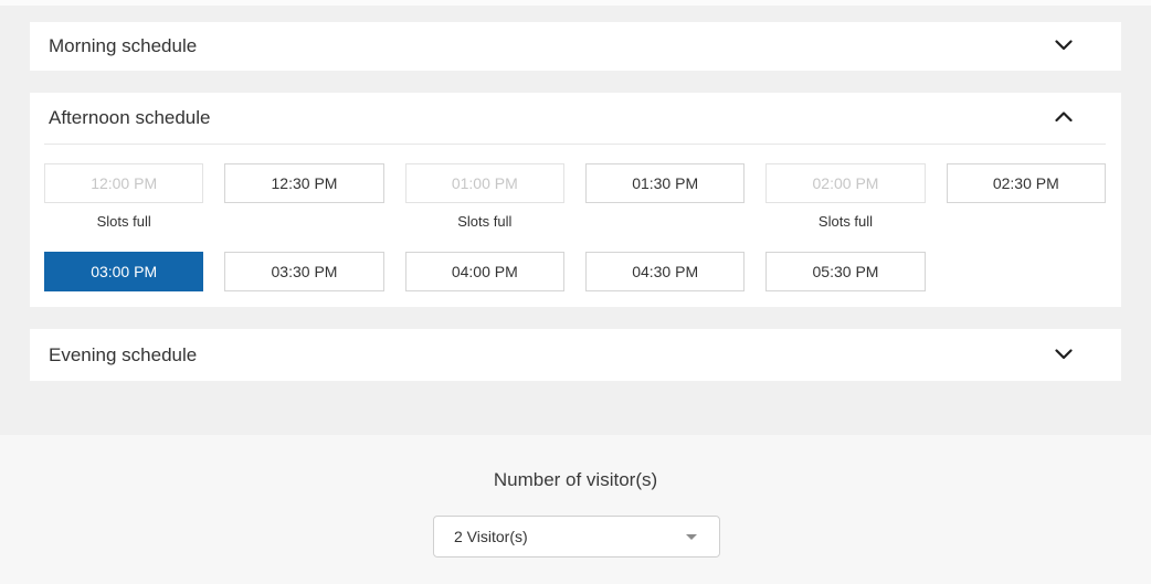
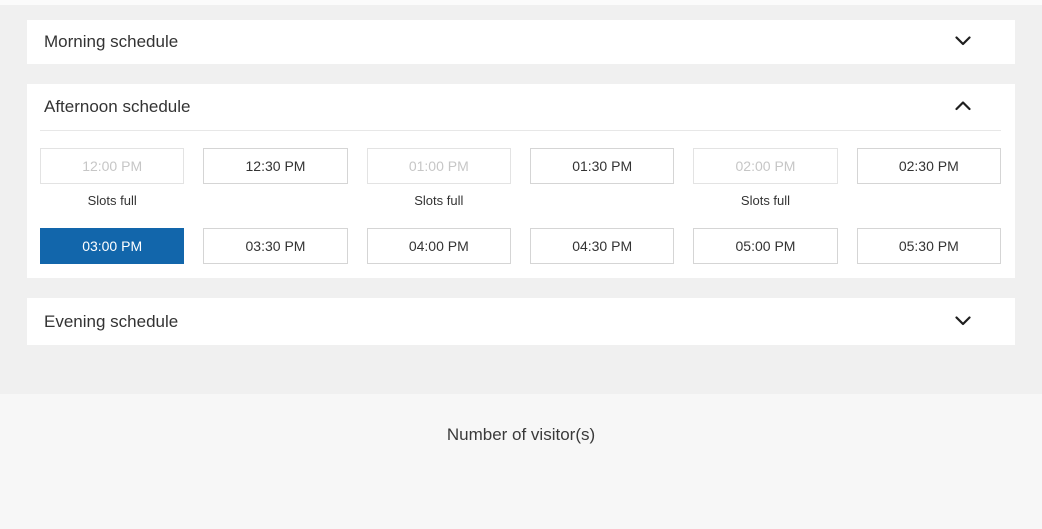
  Morning schedule
  Afternoon schedule
  12:00 PM
  12:30 PM
  01:00 PM
  01:30 PM
  02:00 PM
  02:30 PM
  Slots full
  Slots full
  Slots full
  03:00 PM
  03:30 PM
  04:00 PM
  04:30 PM
+ 05:00 PM
  05:30 PM
  Evening schedule
  Number of visitor(s)
- 2 Visitor(s)
